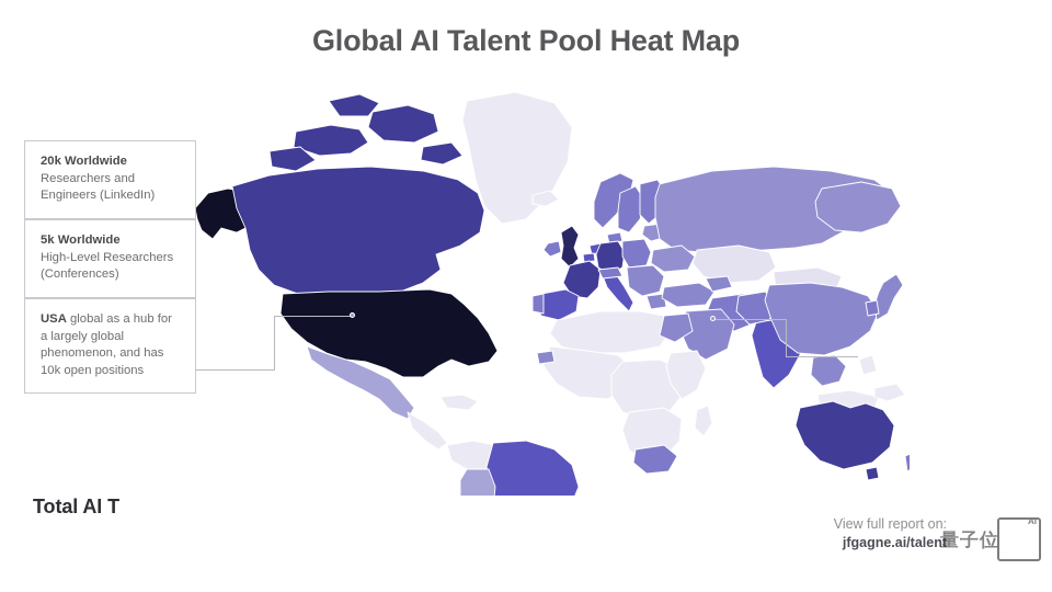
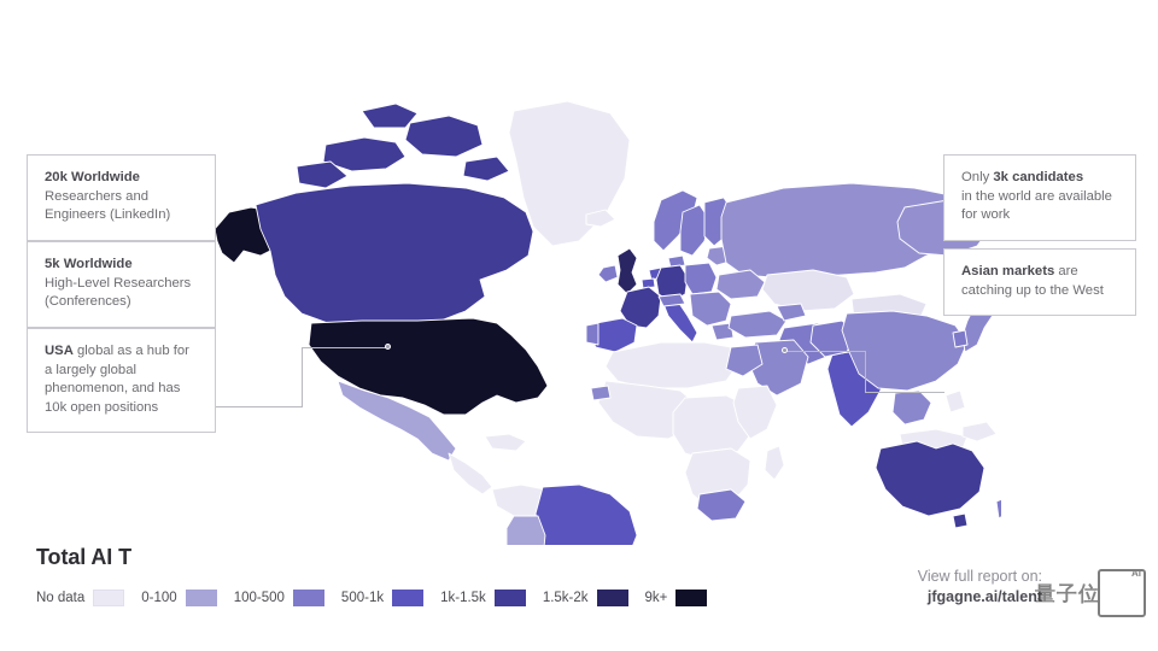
- Global AI Talent Pool Heat Map
  20k Worldwide
  Researchers and
  Engineers (LinkedIn)
  5k Worldwide
  High-Level Researchers
  (Conferences)
  USA global as a hub for
  a largely global
  phenomenon, and has
  10k open positions
+ Only 3k candidates
+ in the world are available
+ for work
+ Asian markets are
+ catching up to the West
  Total AI T
+ No data
+ 0-100
+ 100-500
+ 500-1k
+ 1k-1.5k
+ 1.5k-2k
+ 9k+
  View full report on:
  jfgagne.ai/talent
  量子位
  AI
